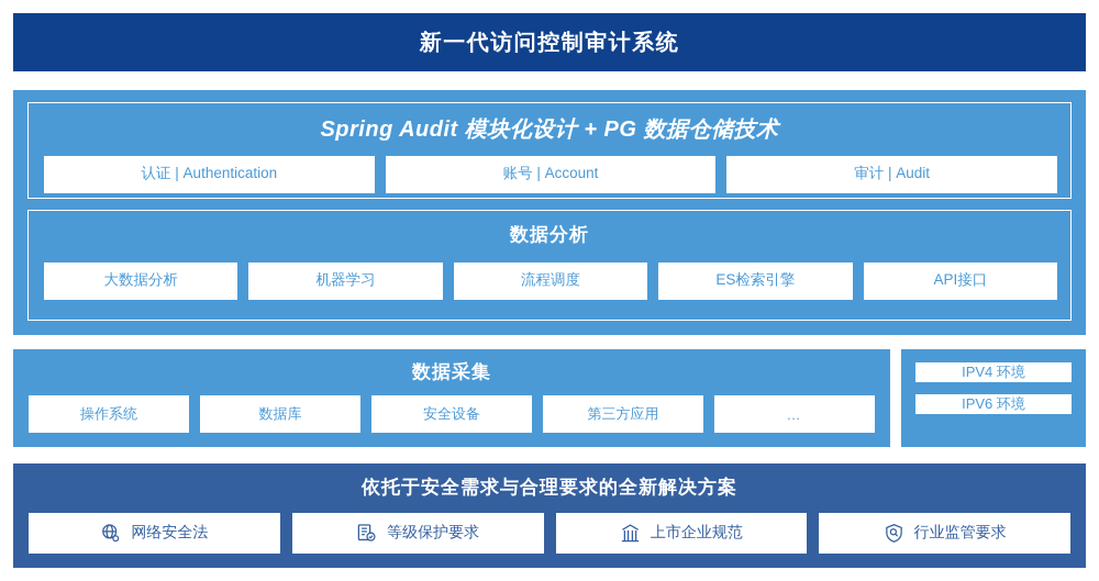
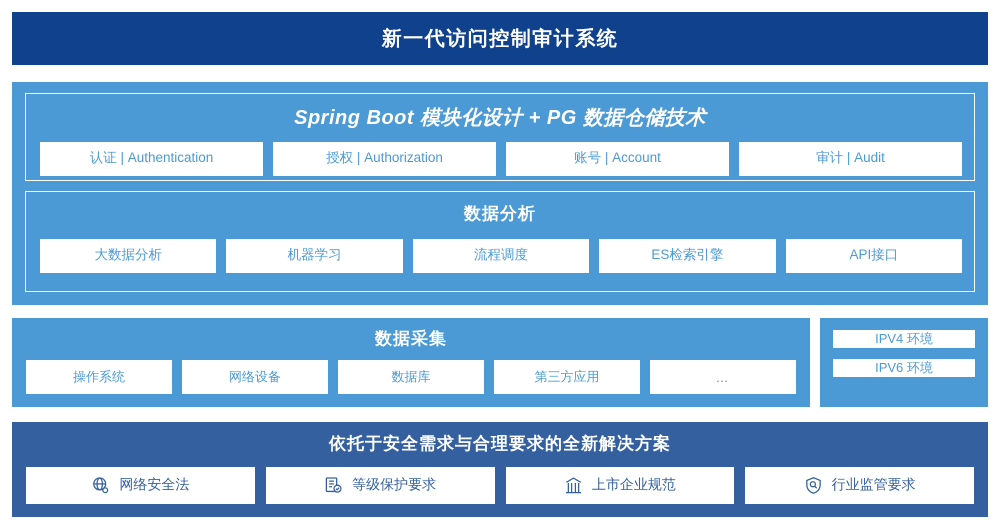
  新一代访问控制审计系统
- Spring Audit 模块化设计 + PG 数据仓储技术
+ Spring Boot 模块化设计 + PG 数据仓储技术
  认证 | Authentication
+ 授权 | Authorization
  账号 | Account
  审计 | Audit
  数据分析
  大数据分析
  机器学习
  流程调度
  ES检索引擎
  API接口
  数据采集
  操作系统
+ 网络设备
  数据库
- 安全设备
  第三方应用
  …
  IPV4 环境
  IPV6 环境
  依托于安全需求与合理要求的全新解决方案
  网络安全法
  等级保护要求
  上市企业规范
  行业监管要求
